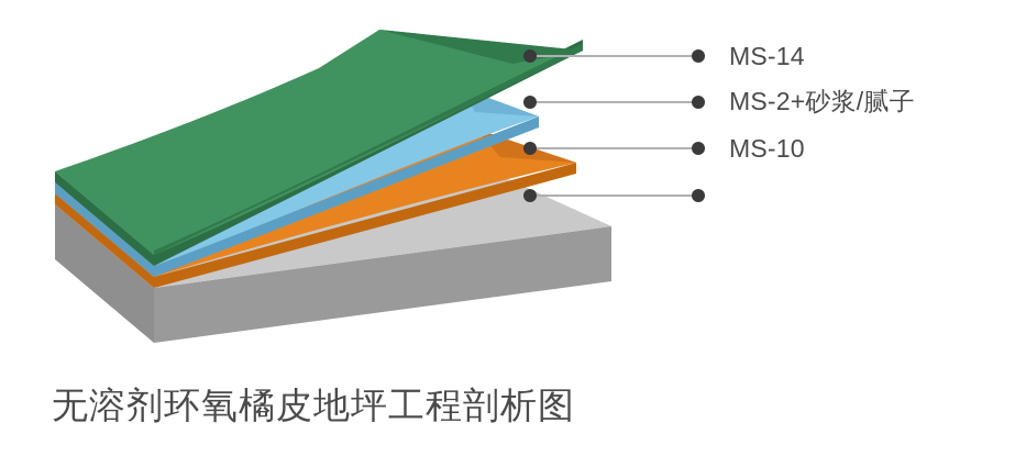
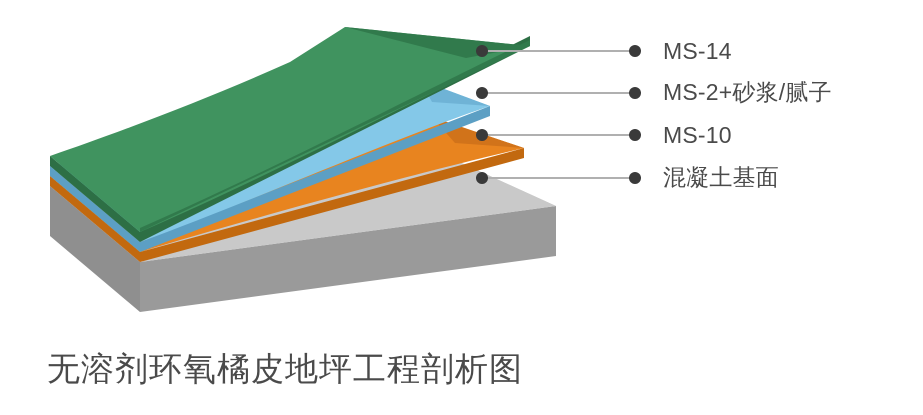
  MS-14
  MS-2+砂浆/腻子
  MS-10
+ 混凝土基面
  无溶剂环氧橘皮地坪工程剖析图
